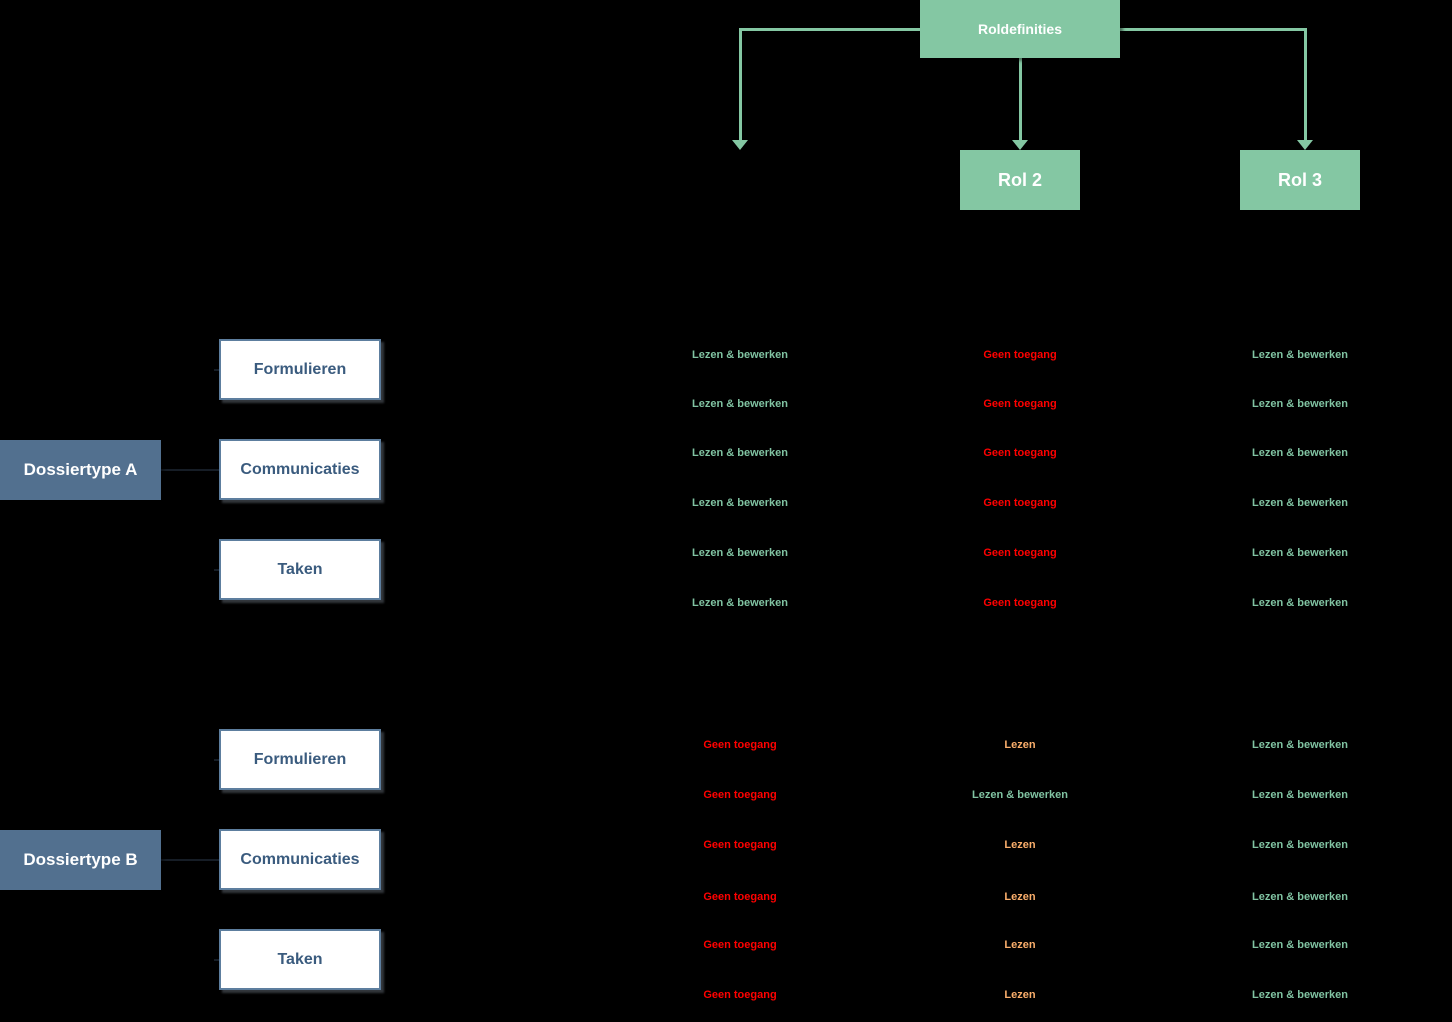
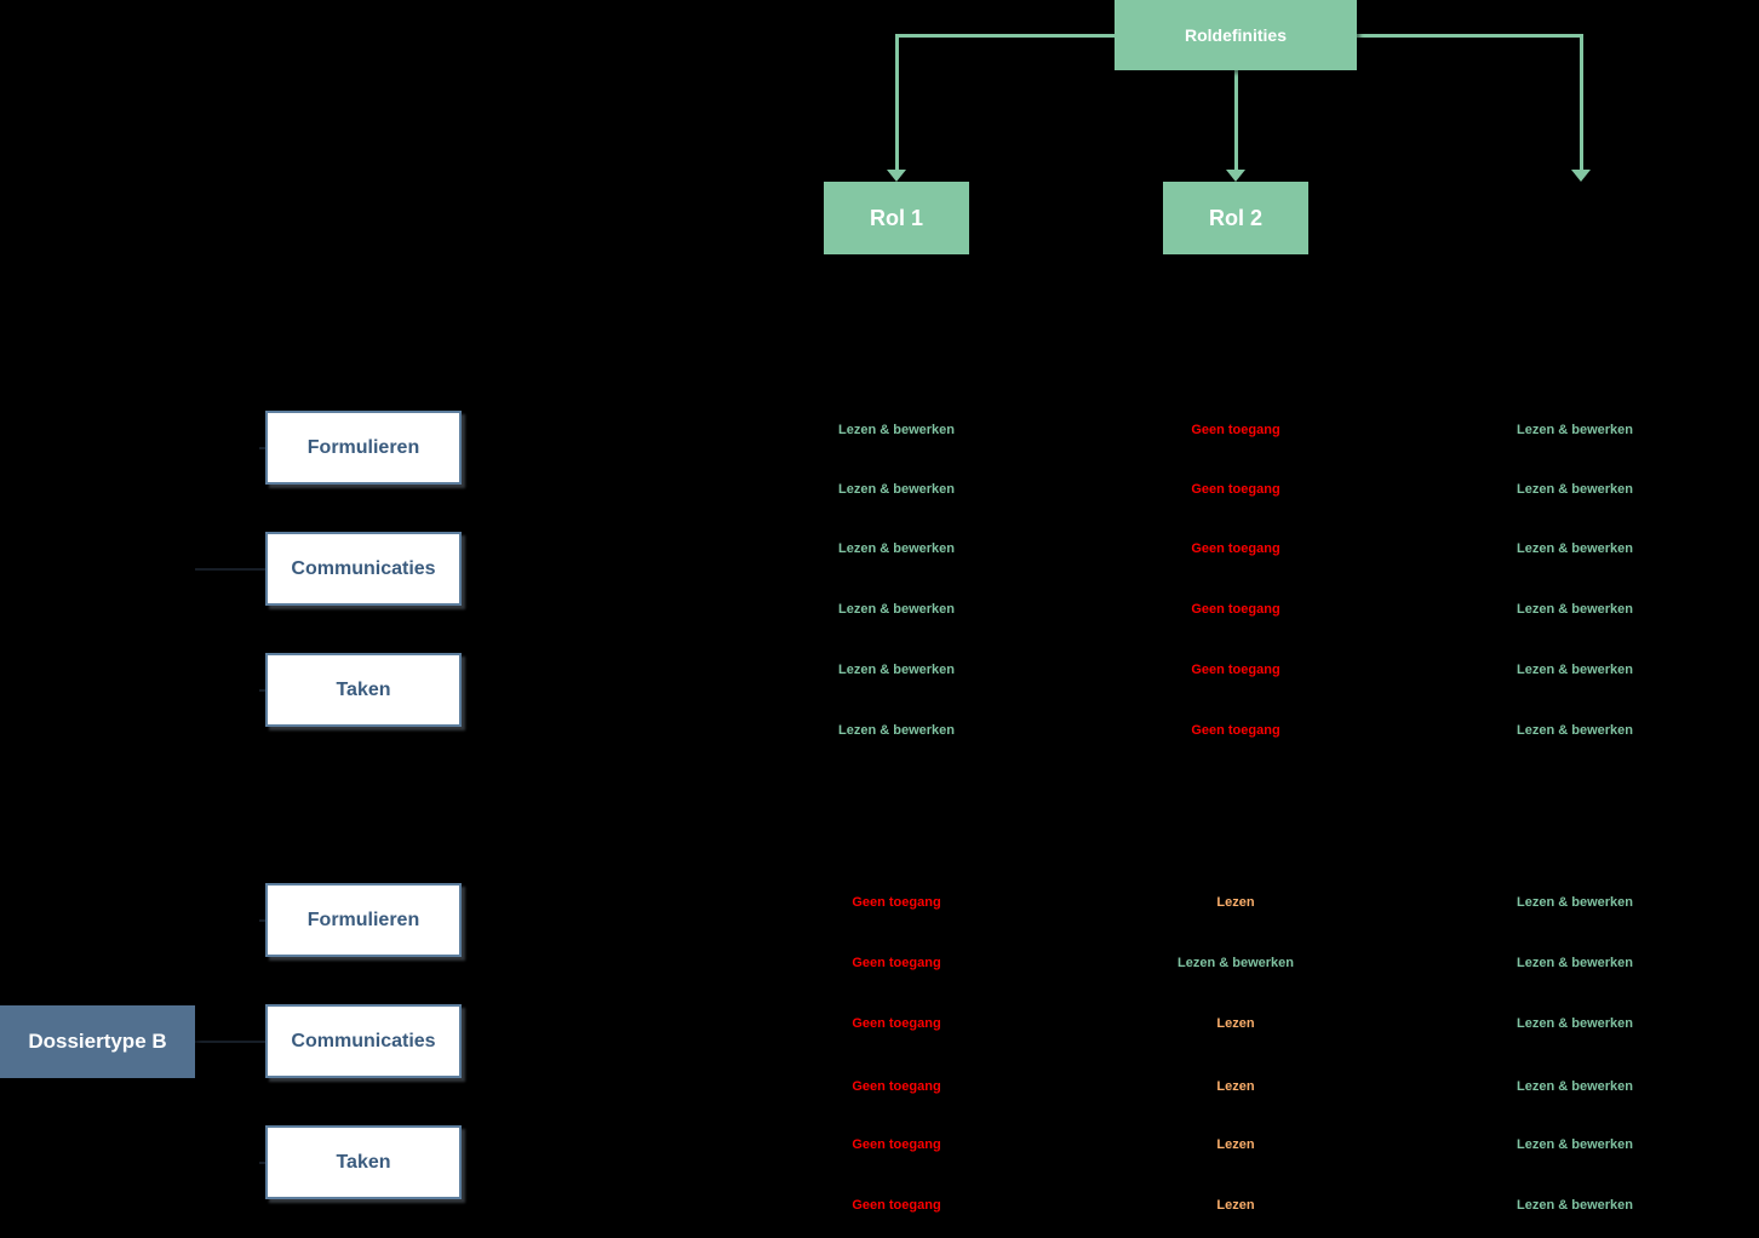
  Roldefinities
+ Rol 1
  Rol 2
- Rol 3
- Dossiertype A
  Dossiertype B
  Formulieren
  Communicaties
  Taken
  Formulieren
  Communicaties
  Taken
  Lezen & bewerken
  Geen toegang
  Lezen & bewerken
  Lezen & bewerken
  Geen toegang
  Lezen & bewerken
  Lezen & bewerken
  Geen toegang
  Lezen & bewerken
  Lezen & bewerken
  Geen toegang
  Lezen & bewerken
  Lezen & bewerken
  Geen toegang
  Lezen & bewerken
  Lezen & bewerken
  Geen toegang
  Lezen & bewerken
  Geen toegang
  Lezen
  Lezen & bewerken
  Geen toegang
  Lezen & bewerken
  Lezen & bewerken
  Geen toegang
  Lezen
  Lezen & bewerken
  Geen toegang
  Lezen
  Lezen & bewerken
  Geen toegang
  Lezen
  Lezen & bewerken
  Geen toegang
  Lezen
  Lezen & bewerken
